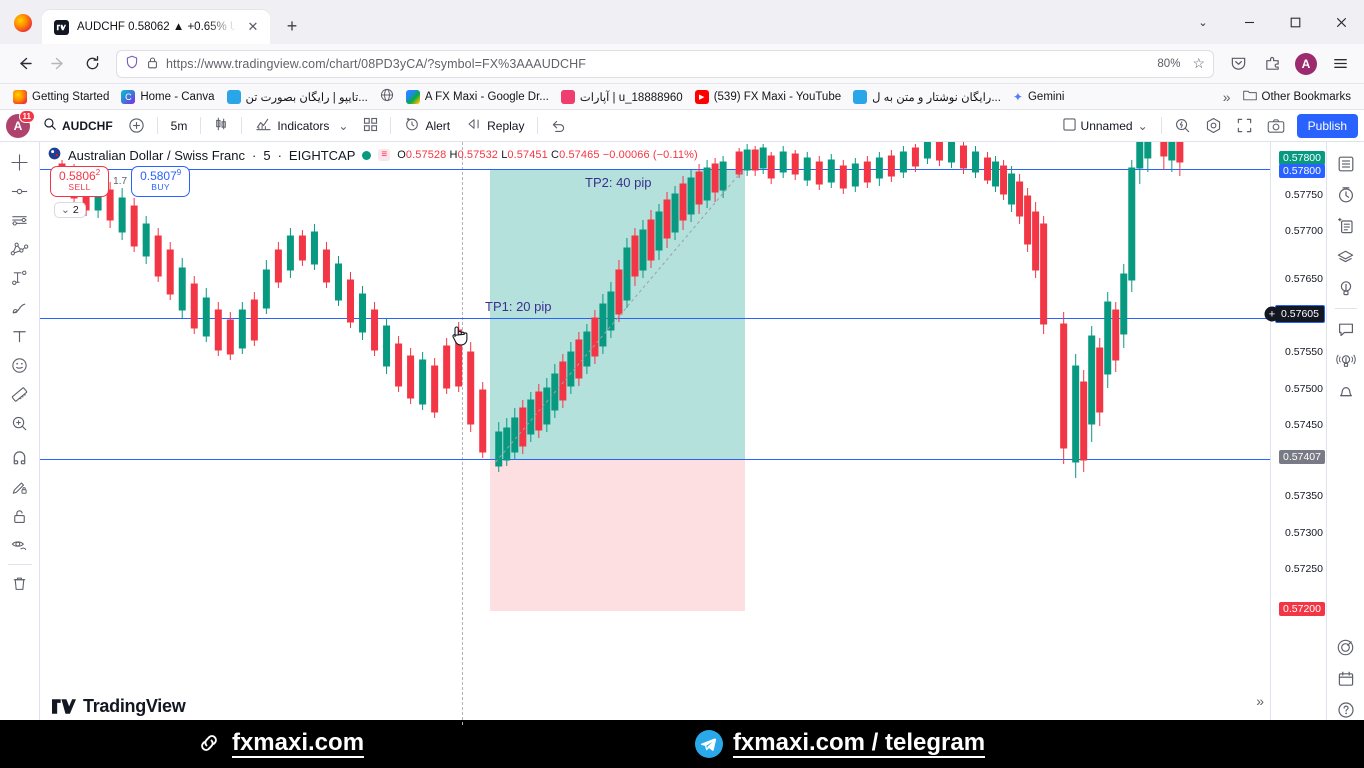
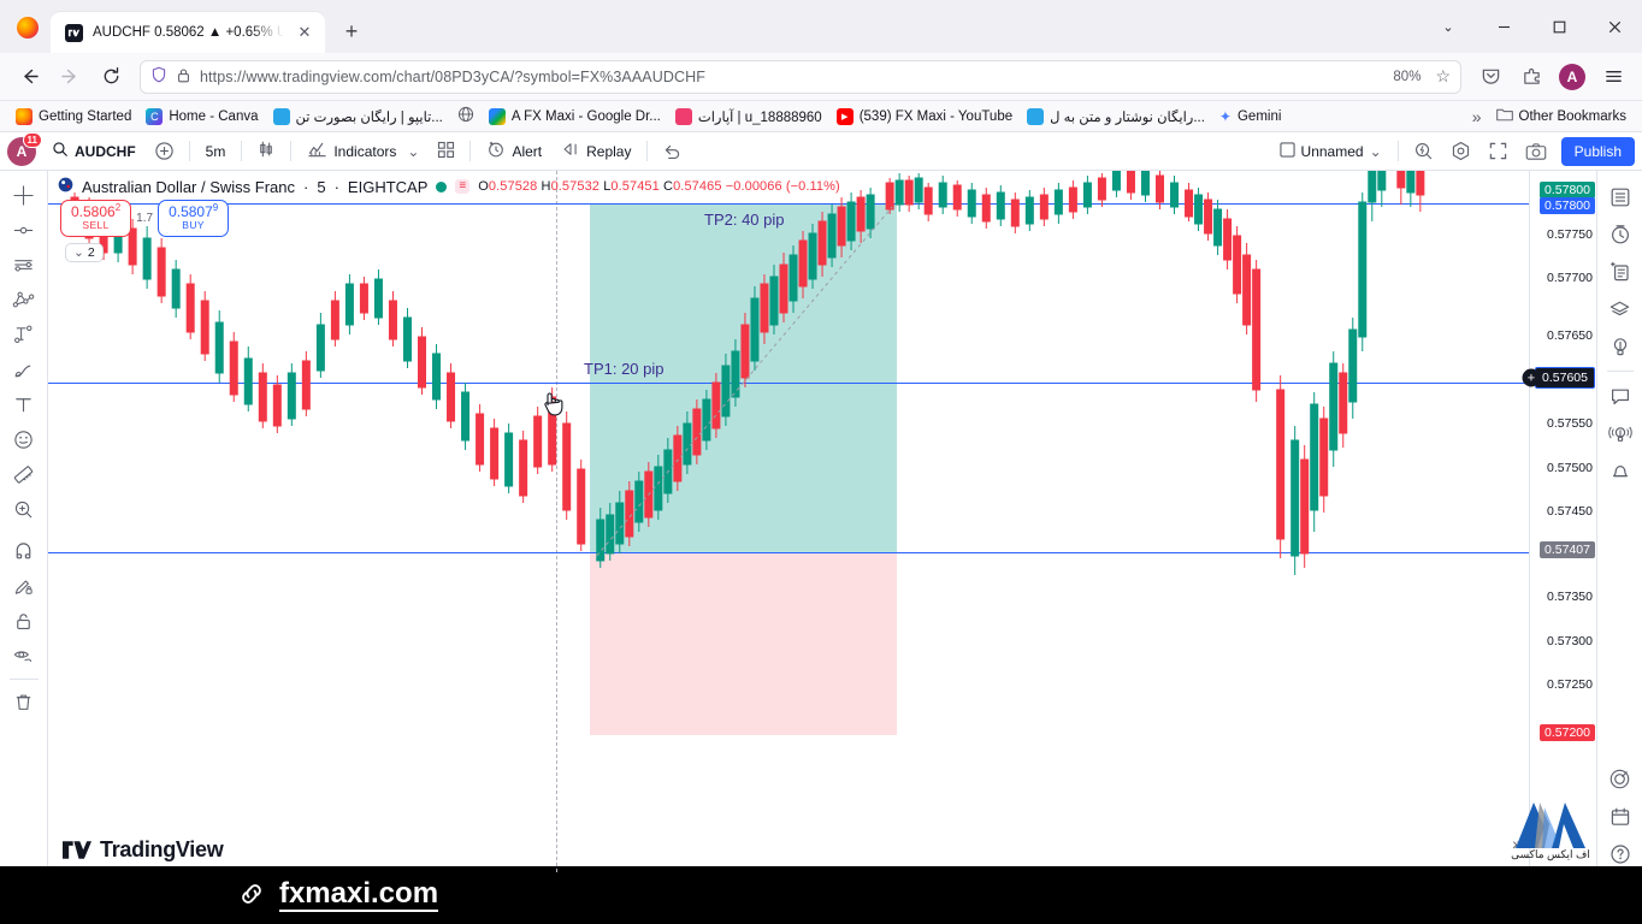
  AUDCHF 0.58062 ▲ +0.65% U
  ✕
  +
  ⌄
  https://www.tradingview.com/chart/08PD3yCA/?symbol=FX%3AAAUDCHF
  80%
  ☆
  A
  Getting Started
  C
  Home - Canva
  تایپو | رایگان بصورت تن...
  A FX Maxi - Google Dr...
  آپارات | u_18888960
  (539) FX Maxi - YouTube
  رایگان نوشتار و متن به ل...
  ✦
  Gemini
  »
  Other Bookmarks
  A
  11
  AUDCHF
  5m
  Indicators
  ⌄
  Alert
  Replay
  Unnamed
  ⌄
  Publish
  Australian Dollar / Swiss Franc
  ·
  5
  ·
  EIGHTCAP
  ≡
  O0.57528 H0.57532 L0.57451 C0.57465 −0.00066 (−0.11%)
  TP2: 40 pip
  TP1: 20 pip
  0.58062
  SELL
  1.7
  0.58079
  BUY
  ⌄
  2
  TradingView
  »
  0.57800
  0.57800
  0.57750
  0.57700
  0.57650
  0.57605
  0.57550
  0.57500
  0.57450
  0.57407
  0.57350
  0.57300
  0.57250
  0.57200
  +
+ اف ایکس ماکسی
  fxmaxi.com
- fxmaxi.com / telegram
